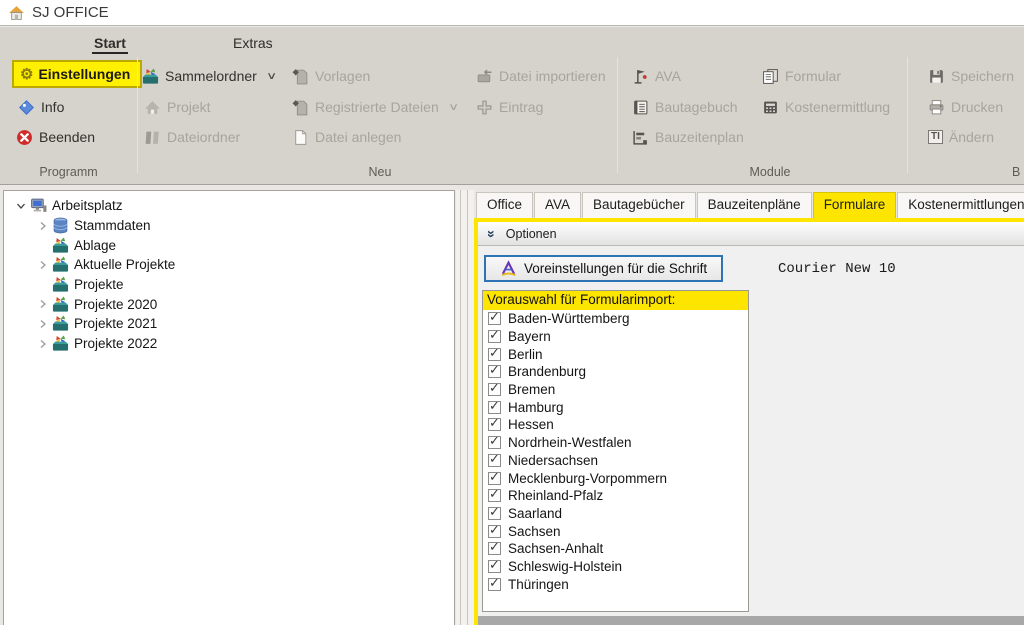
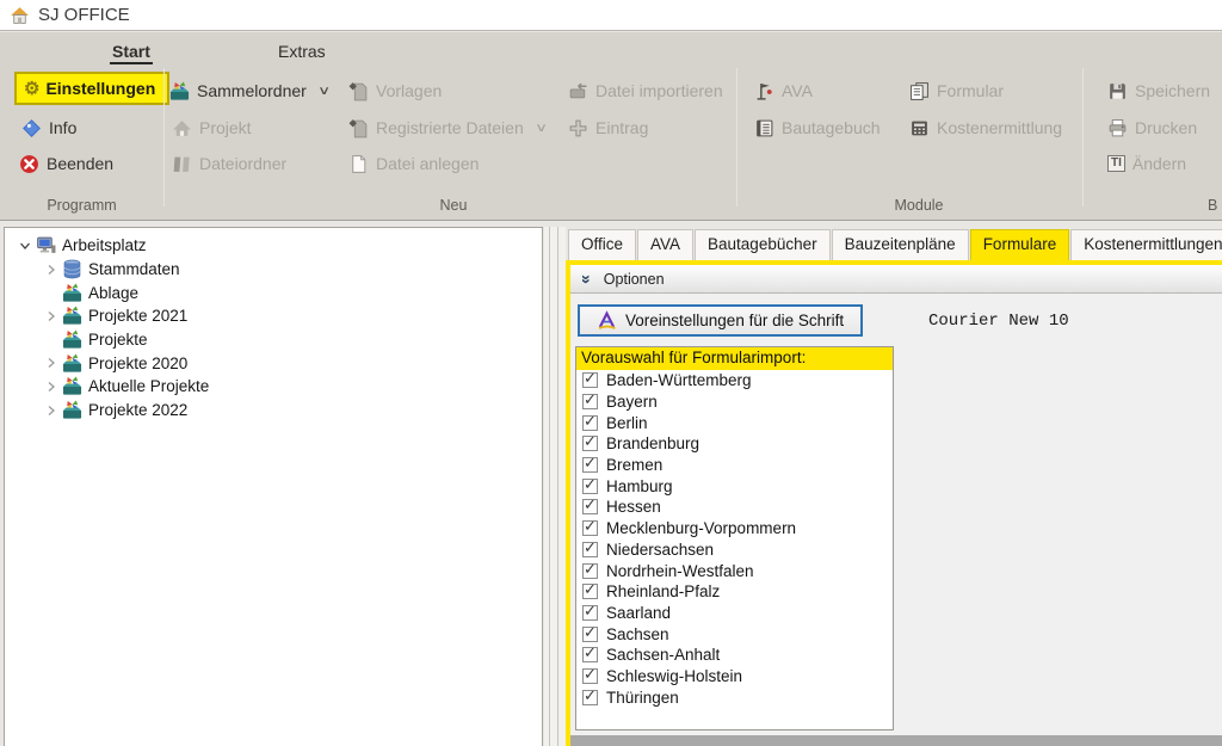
  SJ OFFICE
  Start
  Extras
  ⚙
  Einstellungen
  Info
  Beenden
  Programm
  Sammelordner
  ∨
  Projekt
  Dateiordner
  Vorlagen
  Registrierte Dateien
  ∨
  Datei anlegen
  Datei importieren
  Eintrag
  Neu
  AVA
  Bautagebuch
- Bauzeitenplan
  Formular
  Kostenermittlung
  Module
  Speichern
  Drucken
  TI
  Ändern
  B
  Arbeitsplatz
  Stammdaten
  Ablage
- Aktuelle Projekte
+ Projekte 2021
  Projekte
  Projekte 2020
- Projekte 2021
+ Aktuelle Projekte
  Projekte 2022
  Office
  AVA
  Bautagebücher
  Bauzeitenpläne
  Formulare
  Kostenermittlungen
  Optionen
  Voreinstellungen für die Schrift
  Courier New 10
  Vorauswahl für Formularimport:
  ✓
  Baden-Württemberg
  ✓
  Bayern
  ✓
  Berlin
  ✓
  Brandenburg
  ✓
  Bremen
  ✓
  Hamburg
  ✓
  Hessen
  ✓
- Nordrhein-Westfalen
+ Mecklenburg-Vorpommern
  ✓
  Niedersachsen
  ✓
- Mecklenburg-Vorpommern
+ Nordrhein-Westfalen
  ✓
  Rheinland-Pfalz
  ✓
  Saarland
  ✓
  Sachsen
  ✓
  Sachsen-Anhalt
  ✓
  Schleswig-Holstein
  ✓
  Thüringen
